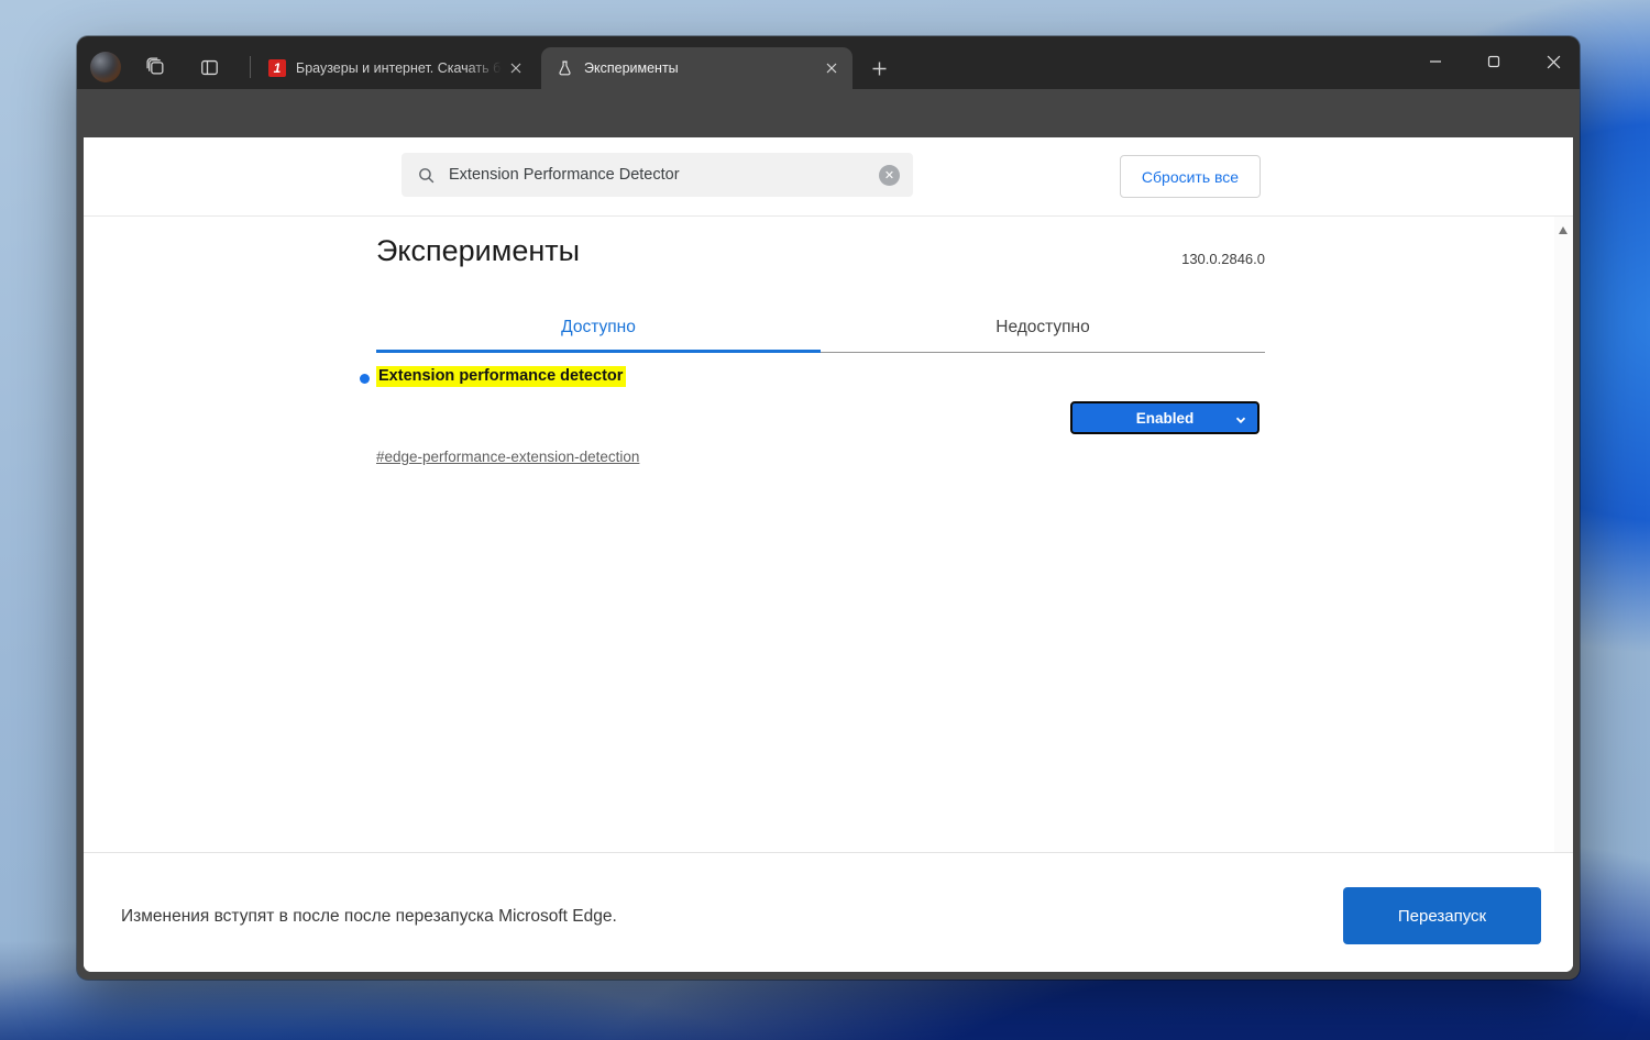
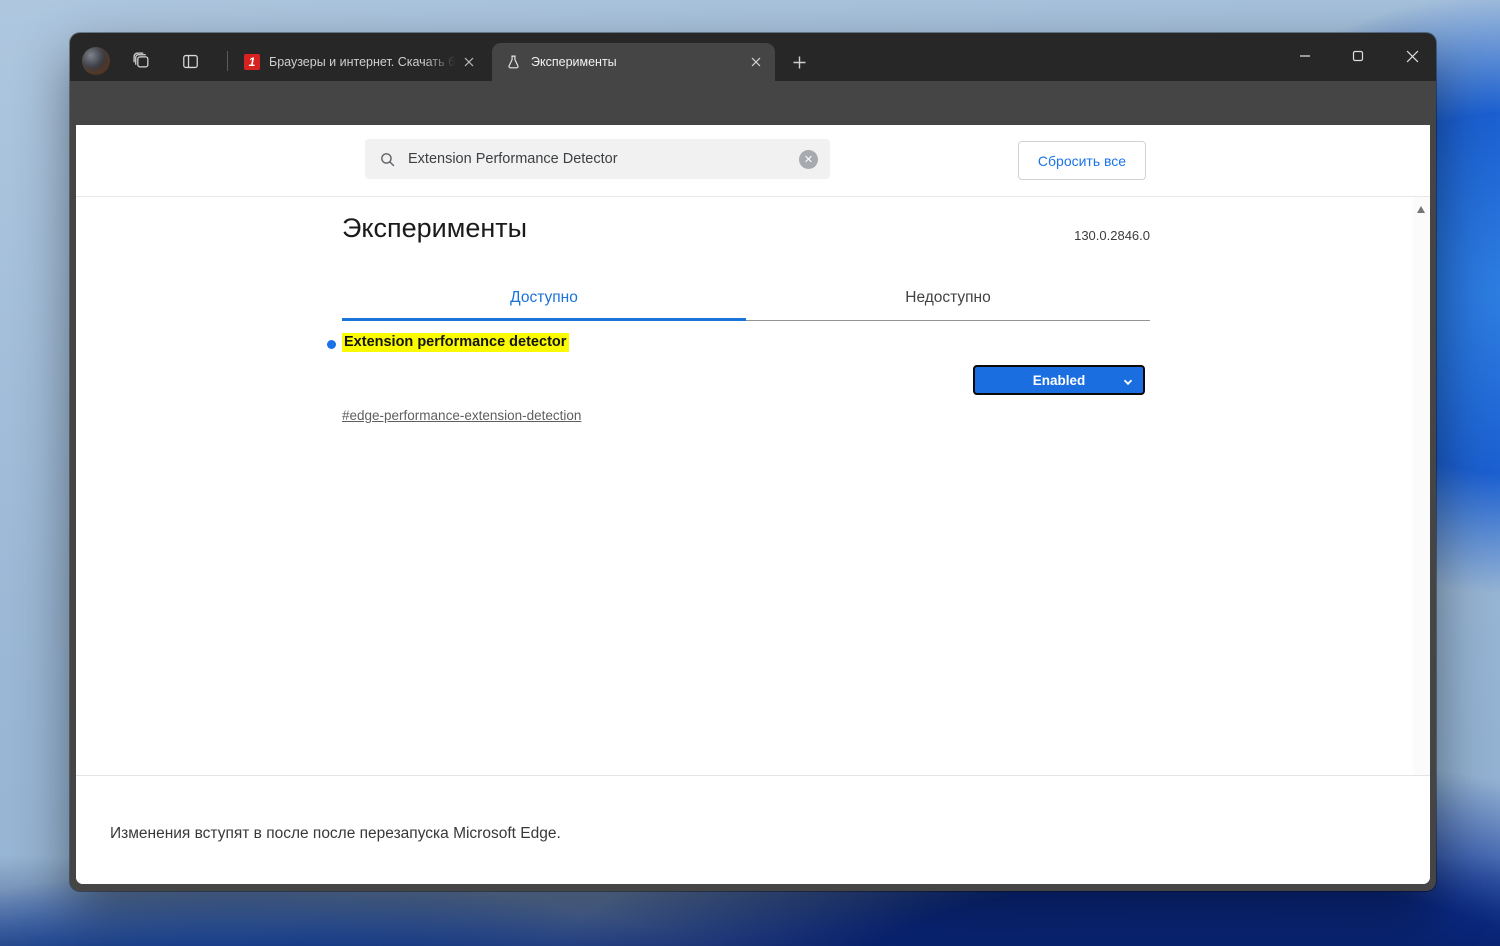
  1
  Браузеры и интернет. Скачать б
  Эксперименты
  Extension Performance Detector
  ✕
  Сбросить все
  Эксперименты
  130.0.2846.0
  Доступно
  Недоступно
  Extension performance detector
  #edge-performance-extension-detection
  Enabled
  Изменения вступят в после после перезапуска Microsoft Edge.
- Перезапуск
